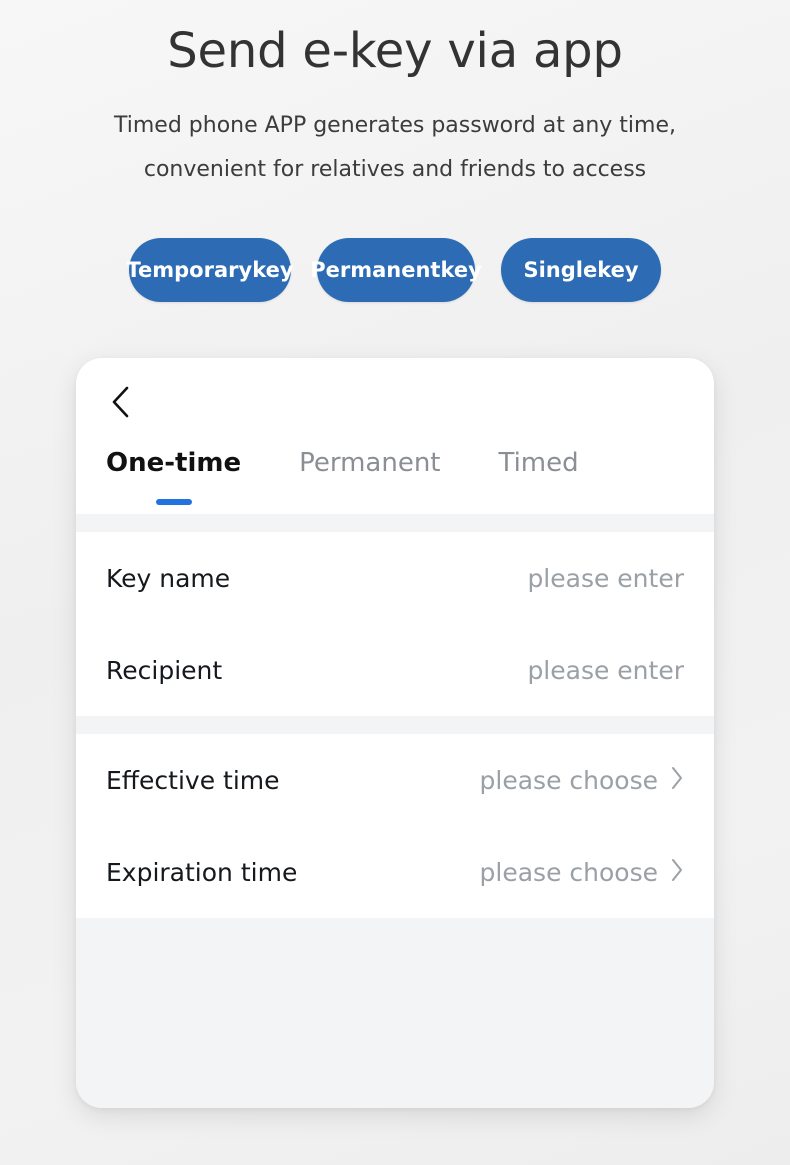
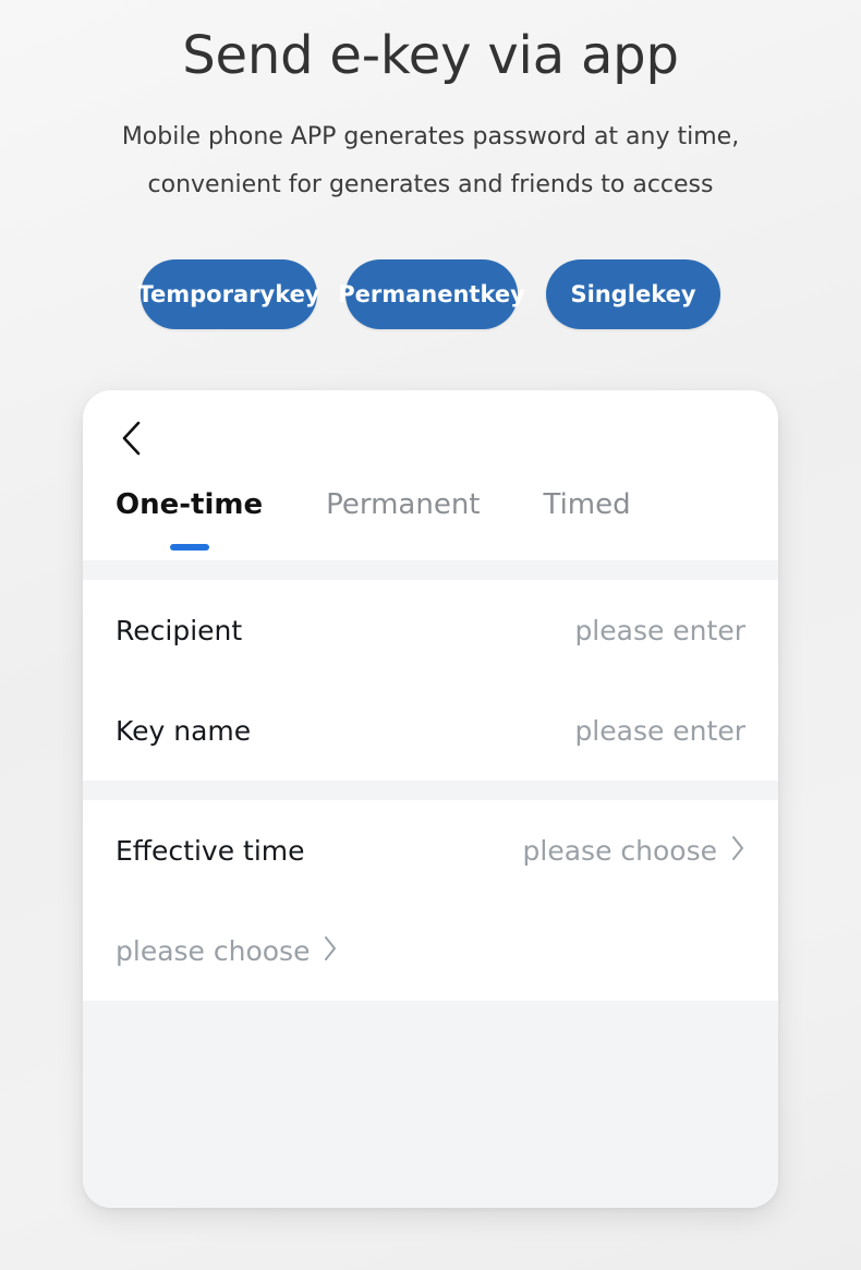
  Send e-key via app
- Timed phone APP generates password at any time,
+ Mobile phone APP generates password at any time,
- convenient for relatives and friends to access
+ convenient for generates and friends to access
  Temporary
  key
  Permanent
  key
  Single
  key
  One-time
  Permanent
  Timed
- Key name
+ Recipient
  please enter
- Recipient
+ Key name
  please enter
  Effective time
  please choose
- Expiration time
  please choose
